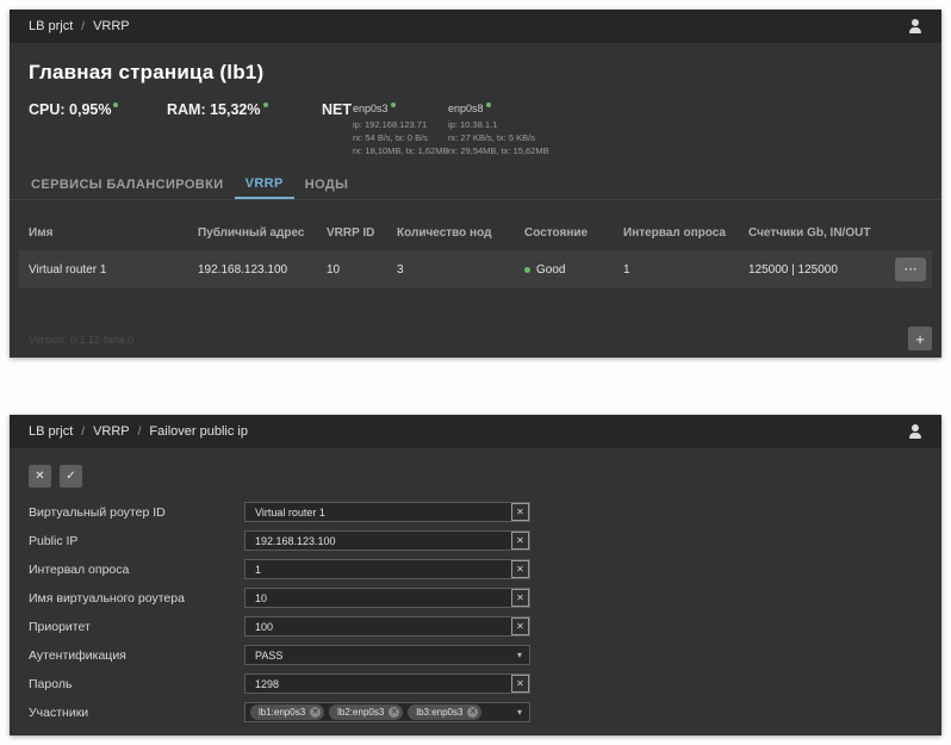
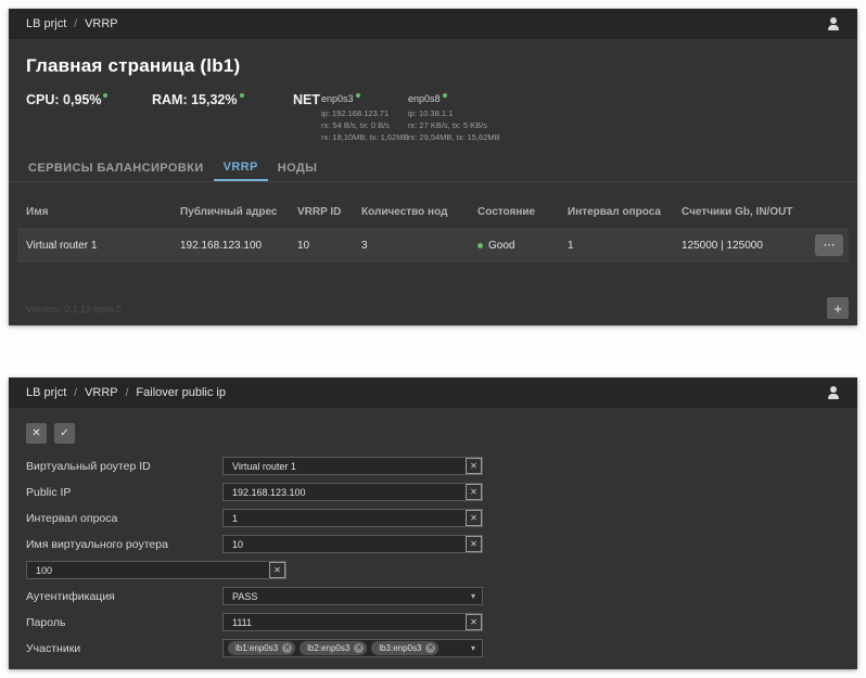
  LB prjct
  /
  VRRP
  Главная страница (lb1)
  CPU: 0,95%
  RAM: 15,32%
  NET
  enp0s3
  ip: 192.168.123.71
  rx: 54 B/s, tx: 0 B/s
  rx: 18,10MB, tx: 1,62MB
  enp0s8
  ip: 10.38.1.1
  rx: 27 KB/s, tx: 5 KB/s
  rx: 29,54MB, tx: 15,62MB
  СЕРВИСЫ БАЛАНСИРОВКИ
  VRRP
  НОДЫ
  Имя
  Публичный адрес
  VRRP ID
  Количество нод
  Состояние
  Интервал опроса
  Счетчики Gb, IN/OUT
  Virtual router 1
  192.168.123.100
  10
  3
  Good
  1
  125000 | 125000
  ⋯
  Version: 0.1.12-beta.0
  +
  LB prjct
  /
  VRRP
  /
  Failover public ip
  ✕
  ✓
  Виртуальный роутер ID
  Virtual router 1
  ✕
  Public IP
  192.168.123.100
  ✕
  Интервал опроса
  1
  ✕
  Имя виртуального роутера
  10
  ✕
- Приоритет
  100
  ✕
  Аутентификация
  PASS
  ▾
  Пароль
- 1298
+ 1111
  ✕
  Участники
  lb1:enp0s3
  lb2:enp0s3
  lb3:enp0s3
  ▾
